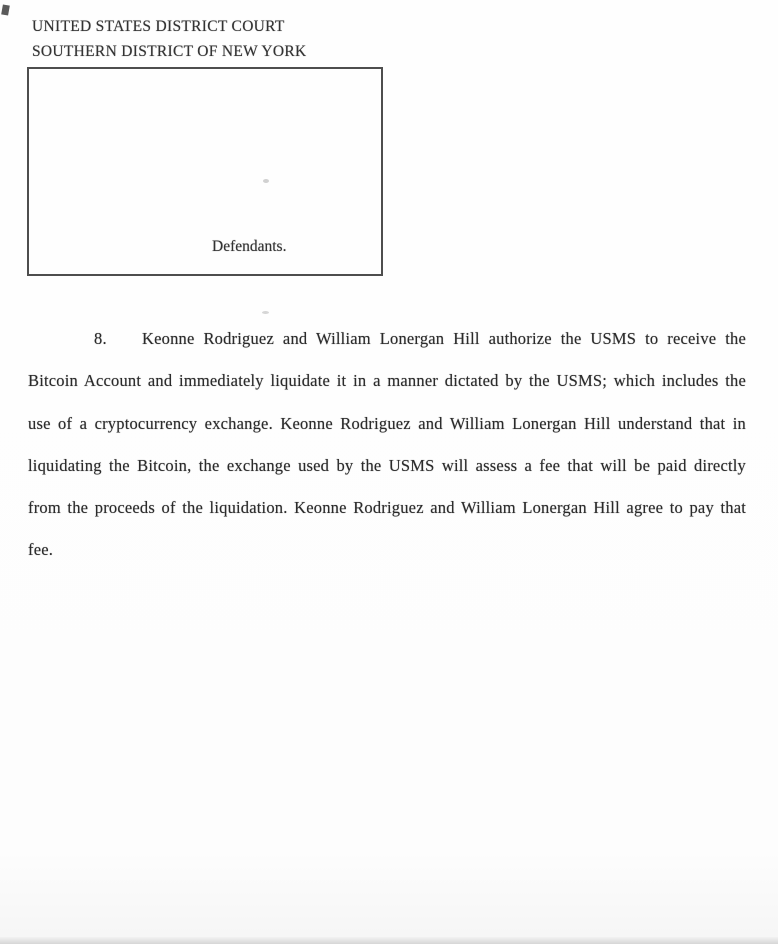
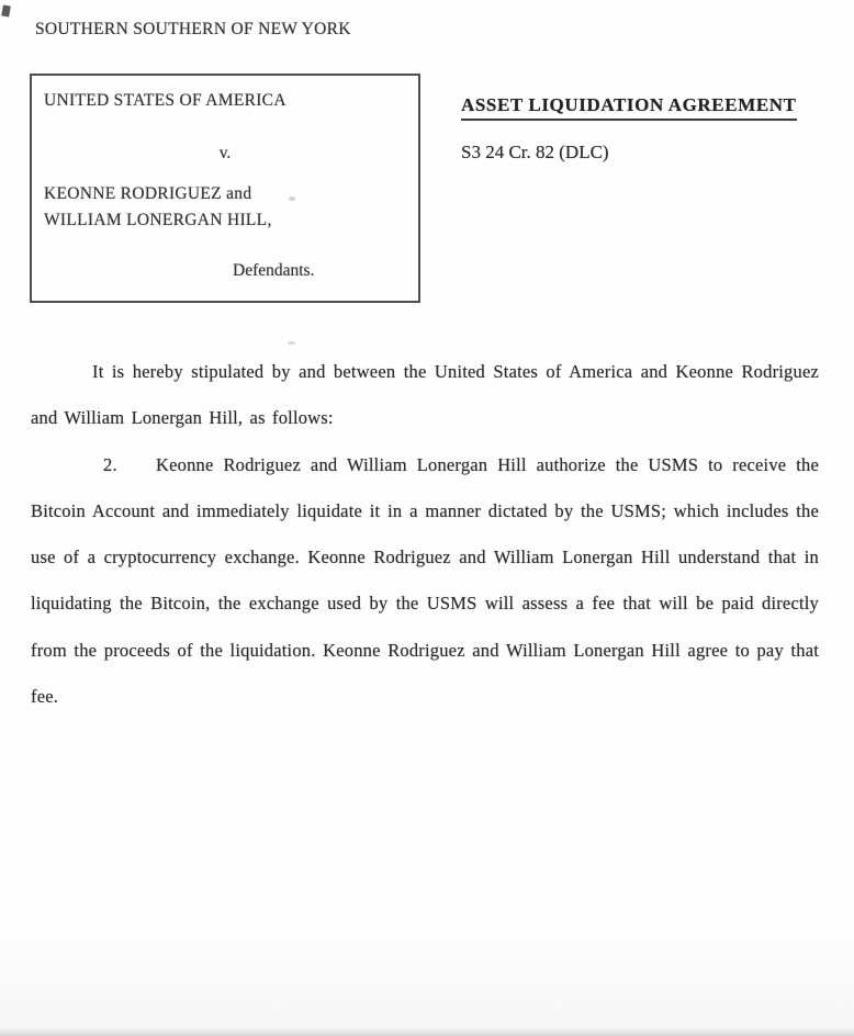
- UNITED STATES DISTRICT COURT
- SOUTHERN DISTRICT OF NEW YORK
+ SOUTHERN SOUTHERN OF NEW YORK
+ UNITED STATES OF AMERICA
+ v.
+ KEONNE RODRIGUEZ and
+ WILLIAM LONERGAN HILL,
  Defendants.
+ ASSET LIQUIDATION AGREEMENT
+ S3 24 Cr. 82 (DLC)
+ It is hereby stipulated by and between the United States of America and Keonne Rodriguez and William Lonergan Hill, as follows:
- 8. Keonne Rodriguez and William Lonergan Hill authorize the USMS to receive the Bitcoin Account and immediately liquidate it in a manner dictated by the USMS; which includes the use of a cryptocurrency exchange. Keonne Rodriguez and William Lonergan Hill understand that in liquidating the Bitcoin, the exchange used by the USMS will assess a fee that will be paid directly from the proceeds of the liquidation. Keonne Rodriguez and William Lonergan Hill agree to pay that fee.
+ 2. Keonne Rodriguez and William Lonergan Hill authorize the USMS to receive the Bitcoin Account and immediately liquidate it in a manner dictated by the USMS; which includes the use of a cryptocurrency exchange. Keonne Rodriguez and William Lonergan Hill understand that in liquidating the Bitcoin, the exchange used by the USMS will assess a fee that will be paid directly from the proceeds of the liquidation. Keonne Rodriguez and William Lonergan Hill agree to pay that fee.
